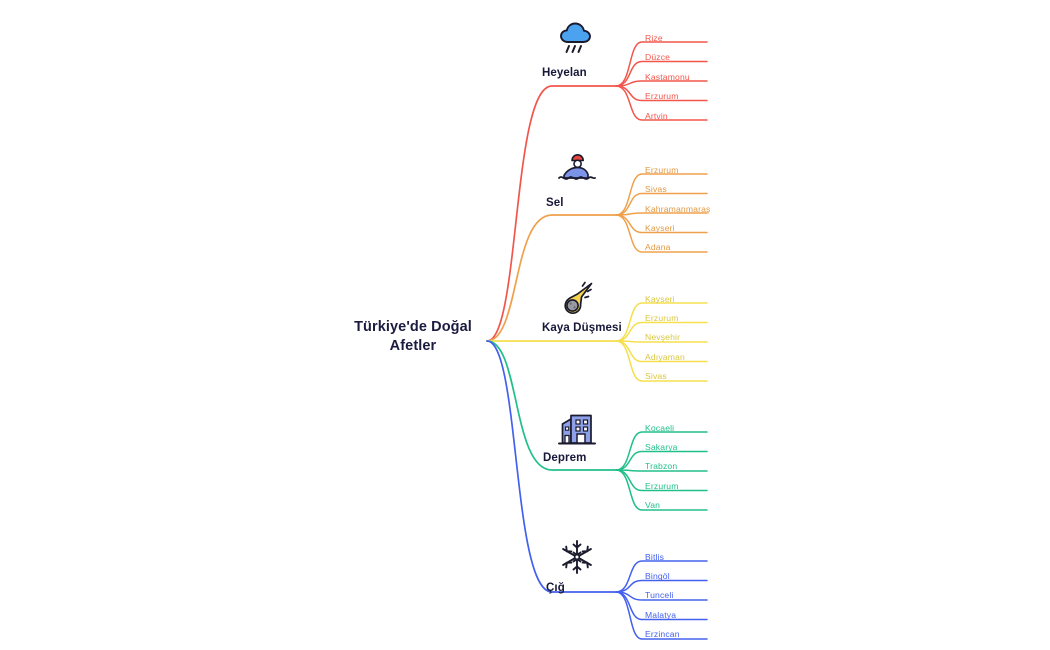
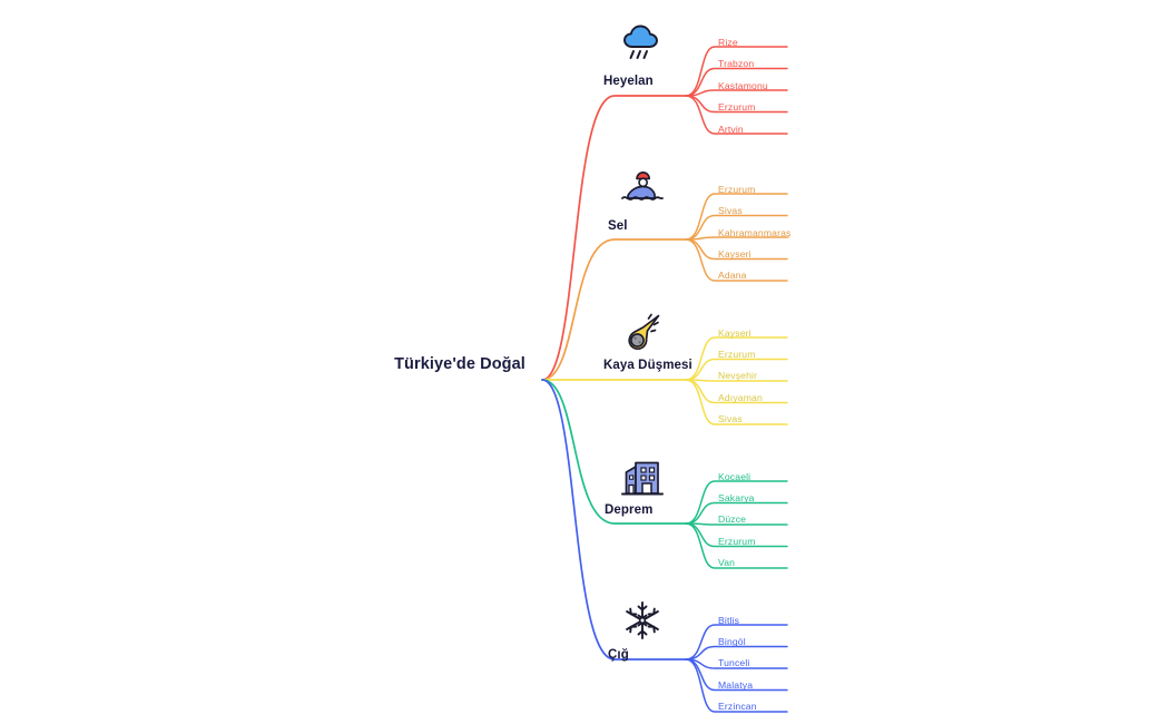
  Türkiye'de Doğal
- Afetler
  Heyelan
  Rize
- Düzce
+ Trabzon
  Kastamonu
  Erzurum
  Artvin
  Sel
  Erzurum
  Sivas
  Kahramanmaraş
  Kayseri
  Adana
  Kaya Düşmesi
  Kayseri
  Erzurum
  Nevşehir
  Adıyaman
  Sivas
  Deprem
  Kocaeli
  Sakarya
- Trabzon
+ Düzce
  Erzurum
  Van
  Çığ
  Bitlis
  Bingöl
  Tunceli
  Malatya
  Erzincan
